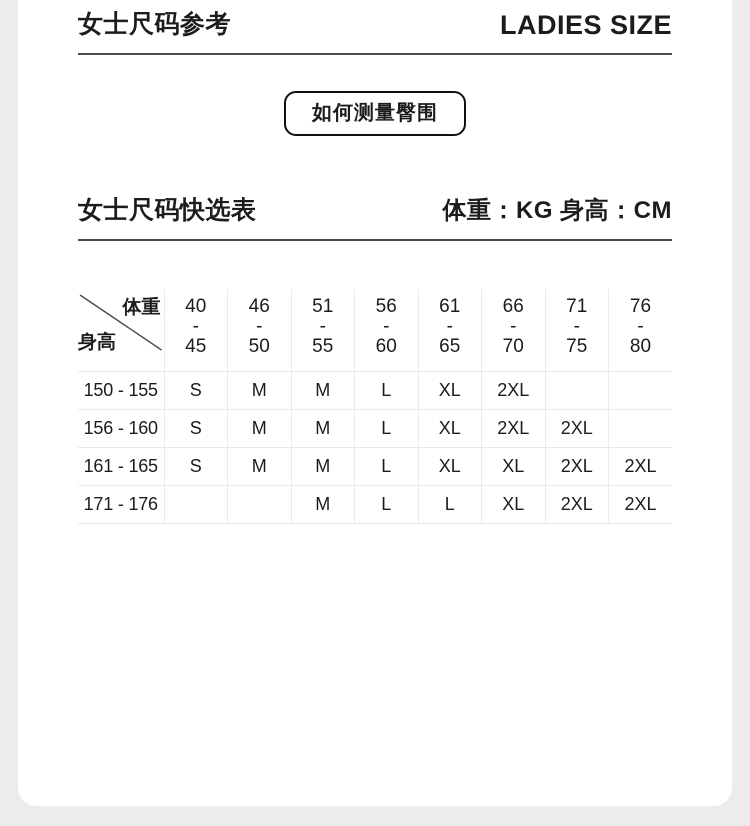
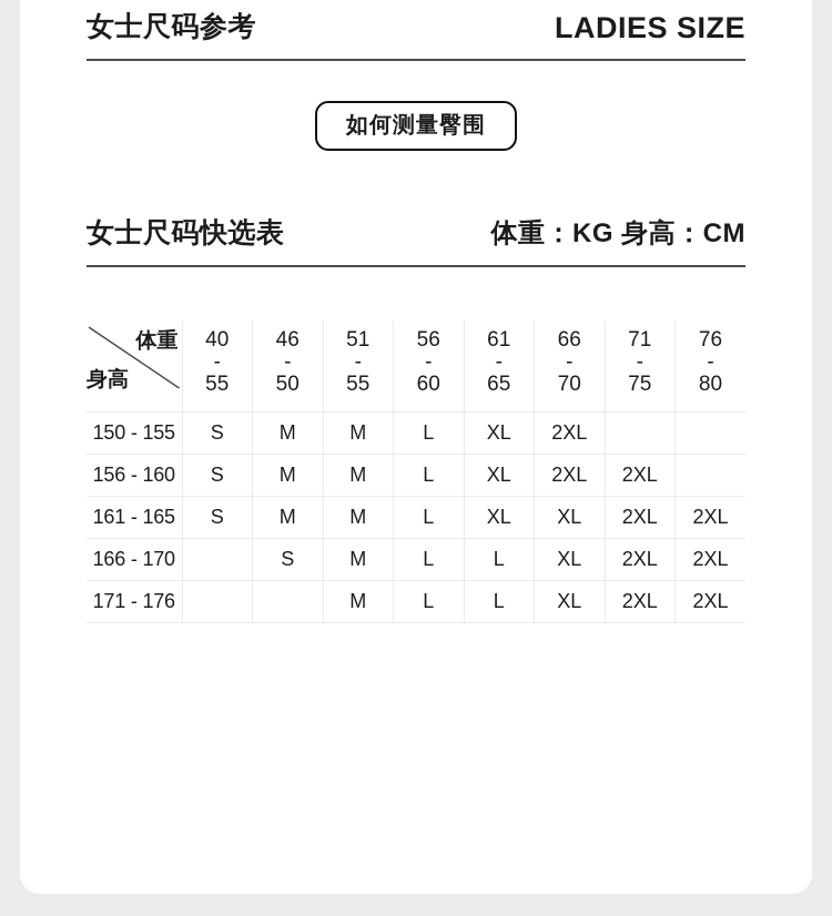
  女士尺码参考
  LADIES SIZE
  如何测量臀围
  女士尺码快选表
  体重：KG 身高：CM
- 体重 身高	40 - 45	46 - 50	51 - 55	56 - 60	61 - 65	66 - 70	71 - 75	76 - 80
+ 体重 身高	40 - 55	46 - 50	51 - 55	56 - 60	61 - 65	66 - 70	71 - 75	76 - 80
  150 - 155	S	M	M	L	XL	2XL
  156 - 160	S	M	M	L	XL	2XL	2XL
  161 - 165	S	M	M	L	XL	XL	2XL	2XL
+ 166 - 170		S	M	L	L	XL	2XL	2XL
  171 - 176			M	L	L	XL	2XL	2XL
